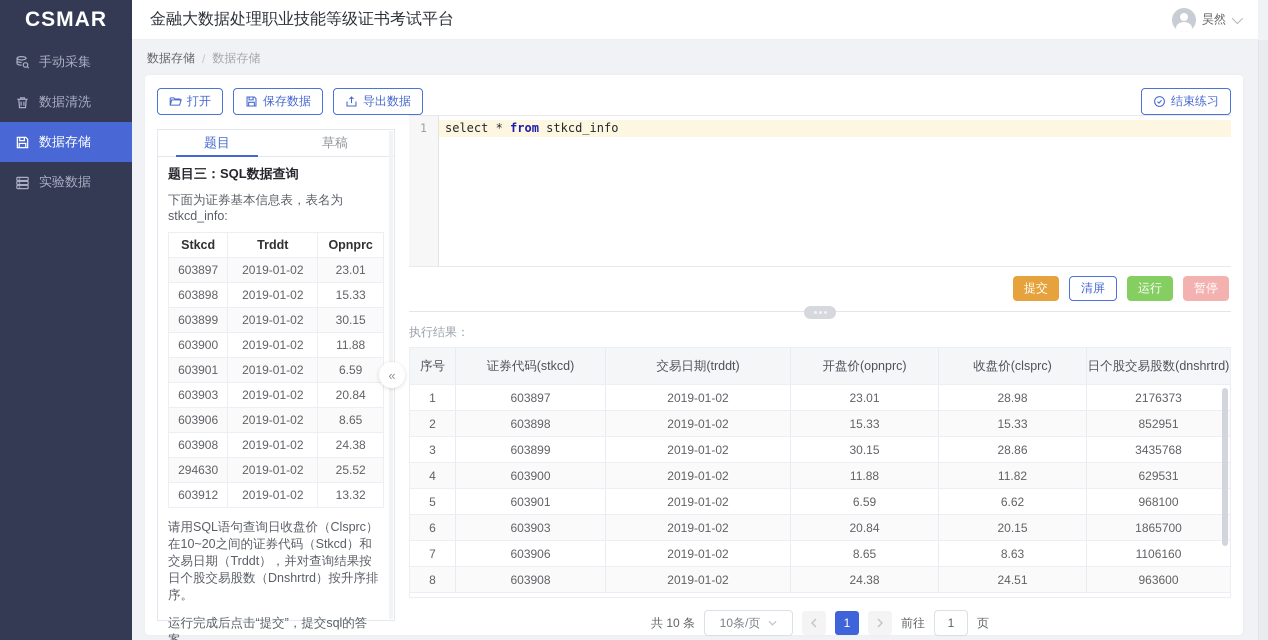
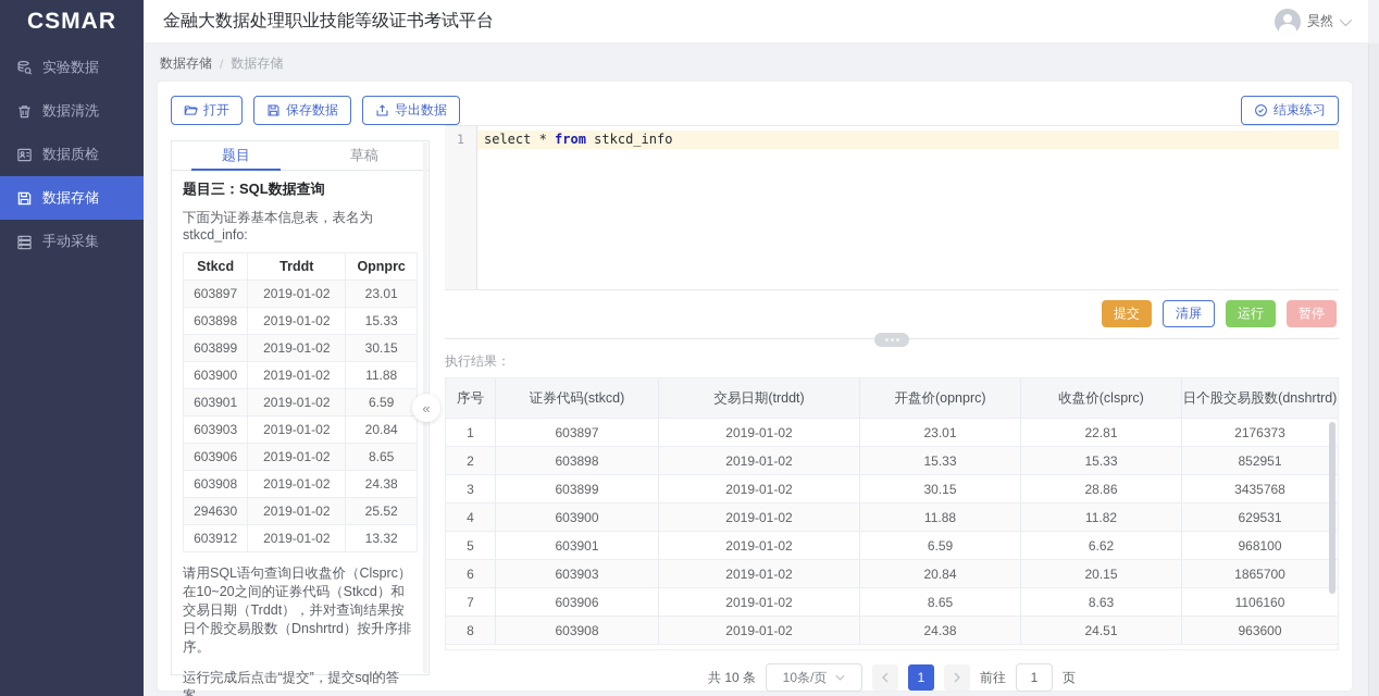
  CSMAR
- 手动采集
+ 实验数据
  数据清洗
+ 数据质检
  数据存储
- 实验数据
+ 手动采集
  金融大数据处理职业技能等级证书考试平台
  昊然
  数据存储
  /
  数据存储
  打开
  保存数据
  导出数据
  结束练习
  题目
  草稿
  题目三：SQL数据查询
  下面为证券基本信息表，表名为stkcd_info:
  	Stkcd	Trddt	Opnprc
  603897	2019-01-02	23.01
  603898	2019-01-02	15.33
  603899	2019-01-02	30.15
  603900	2019-01-02	11.88
  603901	2019-01-02	6.59
  603903	2019-01-02	20.84
  603906	2019-01-02	8.65
  603908	2019-01-02	24.38
  294630	2019-01-02	25.52
  603912	2019-01-02	13.32
  请用SQL语句查询日收盘价（Clsprc）在10~20之间的证券代码（Stkcd）和交易日期（Trddt），并对查询结果按日个股交易股数（Dnshrtrd）按升序排序。
  运行完成后点击“提交”，提交sql的答
  «
  1
  select * from stkcd_info
  提交
  清屏
  运行
  暂停
  执行结果：
  序号
  证券代码(stkcd)
  交易日期(trddt)
  开盘价(opnprc)
  收盘价(clsprc)
  日个股交易股数(dnshrtrd)
  1
  603897
  2019-01-02
  23.01
- 28.98
+ 22.81
  2176373
  2
  603898
  2019-01-02
  15.33
  15.33
  852951
  3
  603899
  2019-01-02
  30.15
  28.86
  3435768
  4
  603900
  2019-01-02
  11.88
  11.82
  629531
  5
  603901
  2019-01-02
  6.59
  6.62
  968100
  6
  603903
  2019-01-02
  20.84
  20.15
  1865700
  7
  603906
  2019-01-02
  8.65
  8.63
  1106160
  8
  603908
  2019-01-02
  24.38
  24.51
  963600
  共 10 条
  10条/页
  1
  前往
  1
  页
